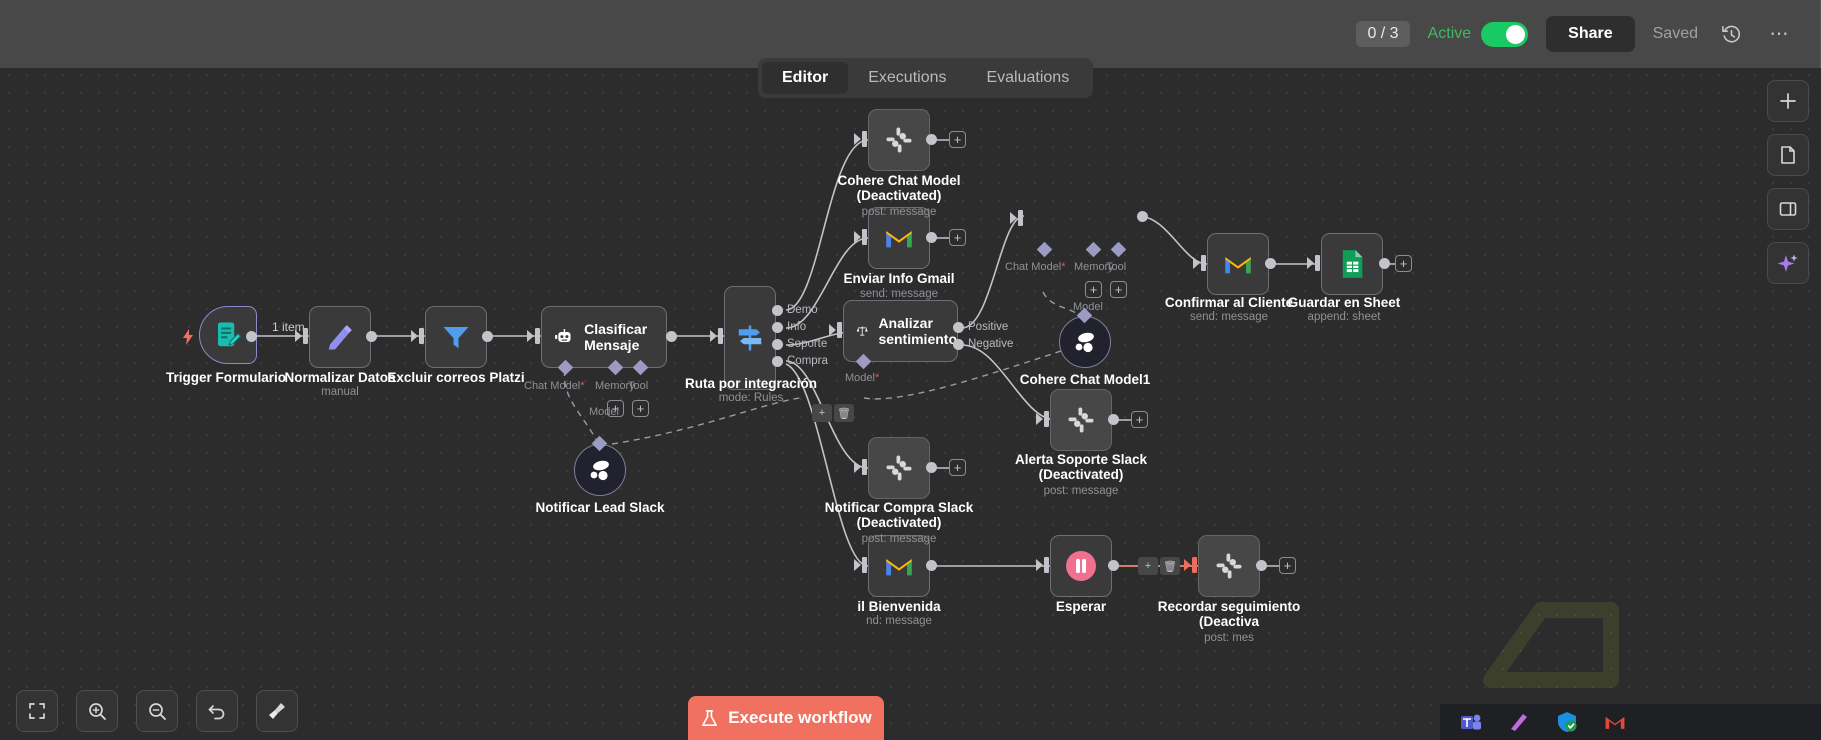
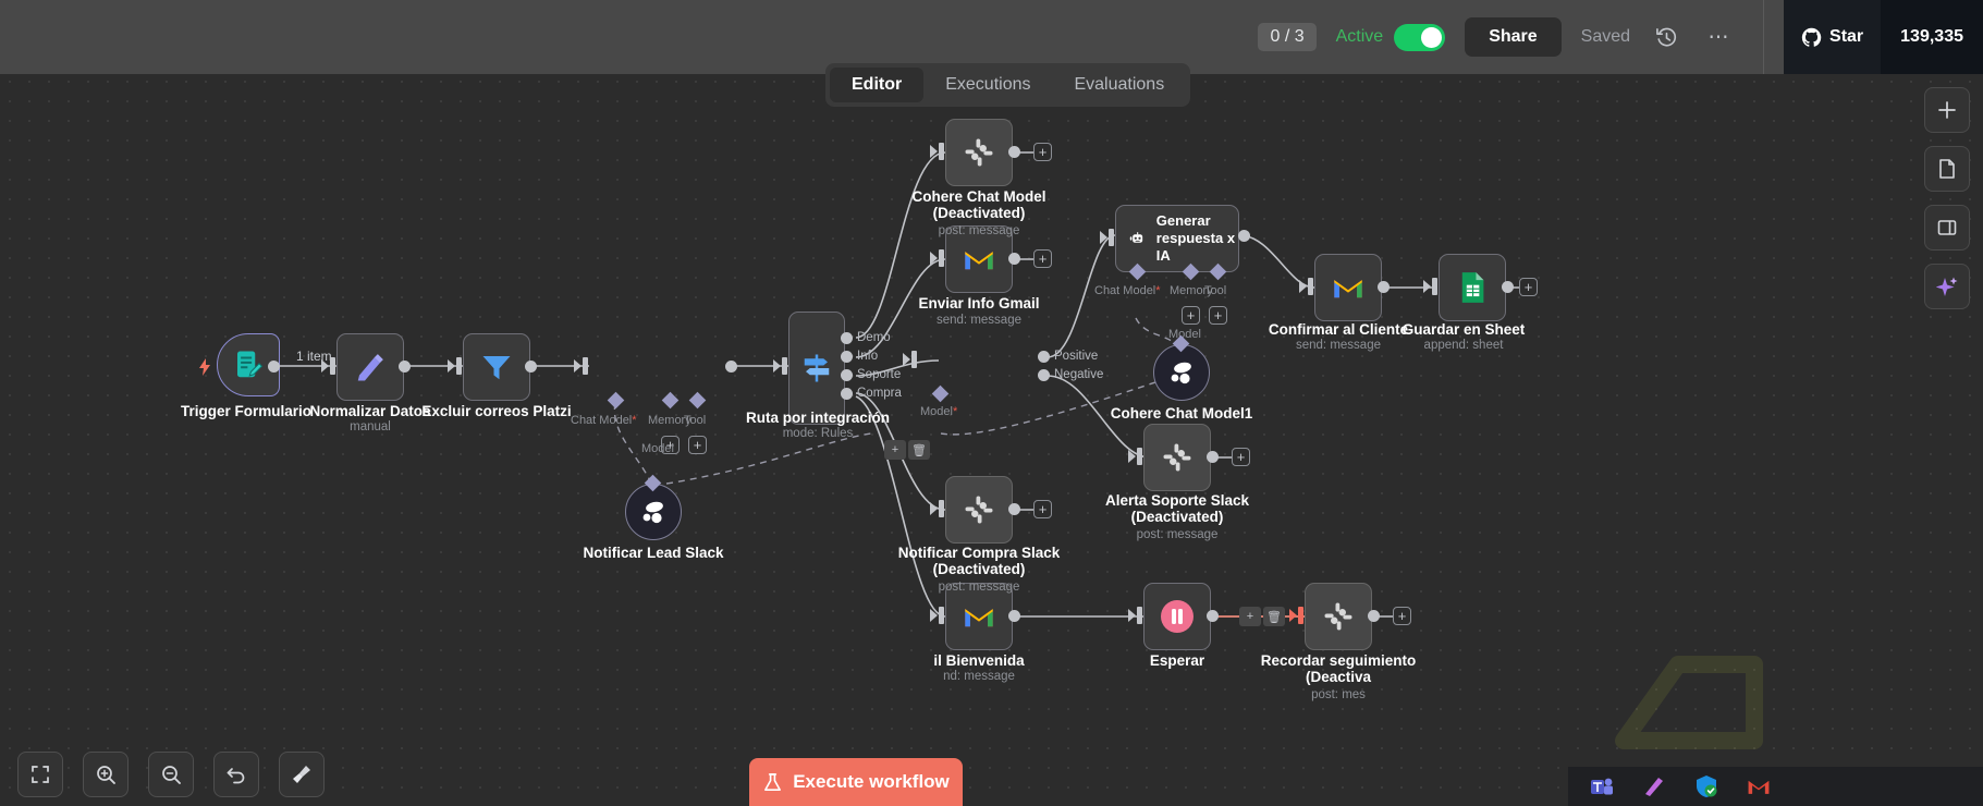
  Trigger Formulario
  1 item
  Normalizar Datos
  manual
  Excluir correos Platzi
- Clasificar Mensaje
  Chat Model*
  Memory
  +
  Tool
  +
  Demo
  Info
  Soporte
  Compra
  Ruta por integración
  mode: Rules
  +
  🗑
  +
  Cohere Chat Model
  (Deactivated)
  post: message
  +
  Enviar Info Gmail
  send: message
- Analizar sentimiento
  Positive
  Negative
  Model*
+ Generar respuesta x IA
  Chat Model*
  Memory
  +
  Tool
  +
  Model
  Cohere Chat Model1
  Confirmar al Cliente
  send: message
  +
  Guardar en Sheet
  append: sheet
  +
  Alerta Soporte Slack
  (Deactivated)
  post: message
  Model
  Notificar Lead Slack
  +
  Notificar Compra Slack
  (Deactivated)
  post: message
  il Bienvenida
  nd: message
  Esperar
  +
  🗑
  +
  Recordar seguimiento
  (Deactiva
  post: mes
  Execute workflow
  0 / 3
  Active
  Share
  Saved
  ⋯
+ Star
+ 139,335
  Editor
  Executions
  Evaluations
